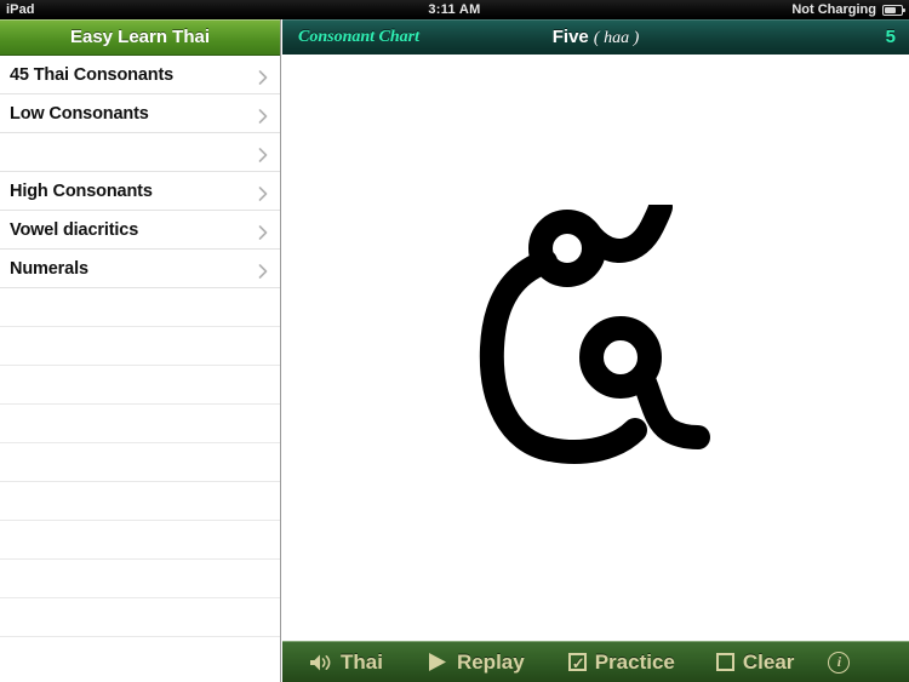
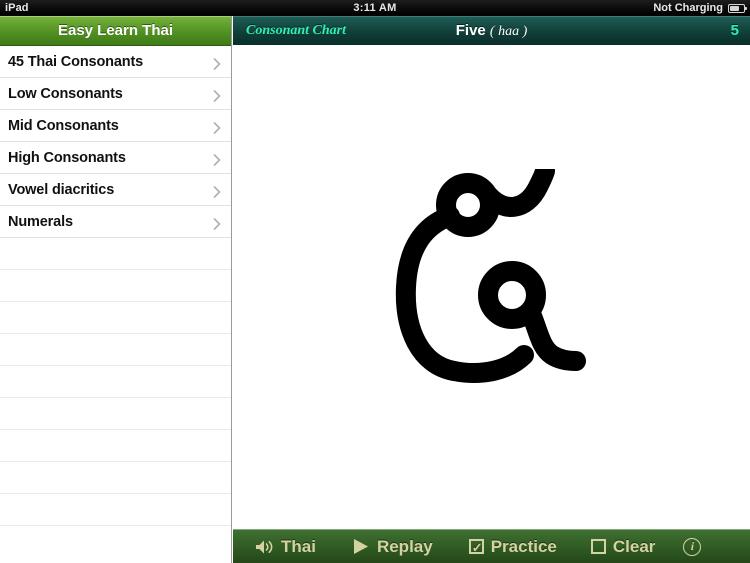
  iPad
  3:11 AM
  Not Charging
  Easy Learn Thai
  45 Thai Consonants
  Low Consonants
+ Mid Consonants
  High Consonants
  Vowel diacritics
  Numerals
  Consonant Chart
  Five ( haa )
  5
  Thai
  Replay
  ✓
  Practice
  Clear
  i
